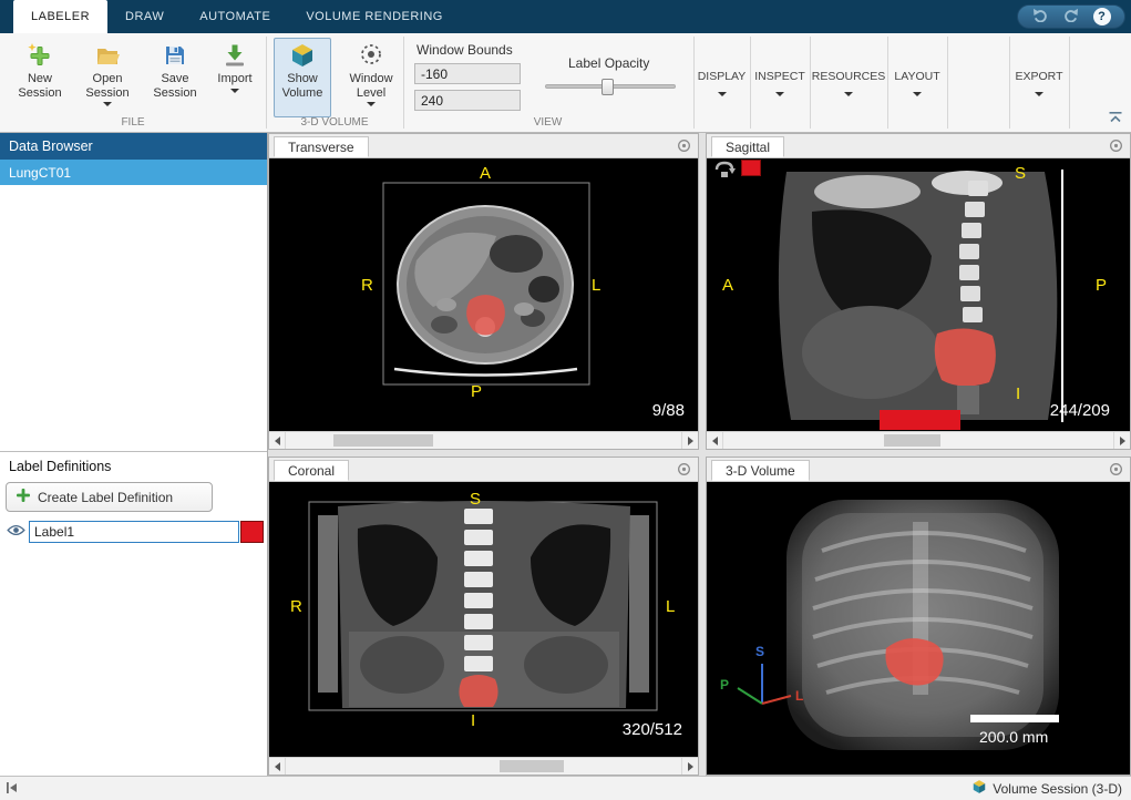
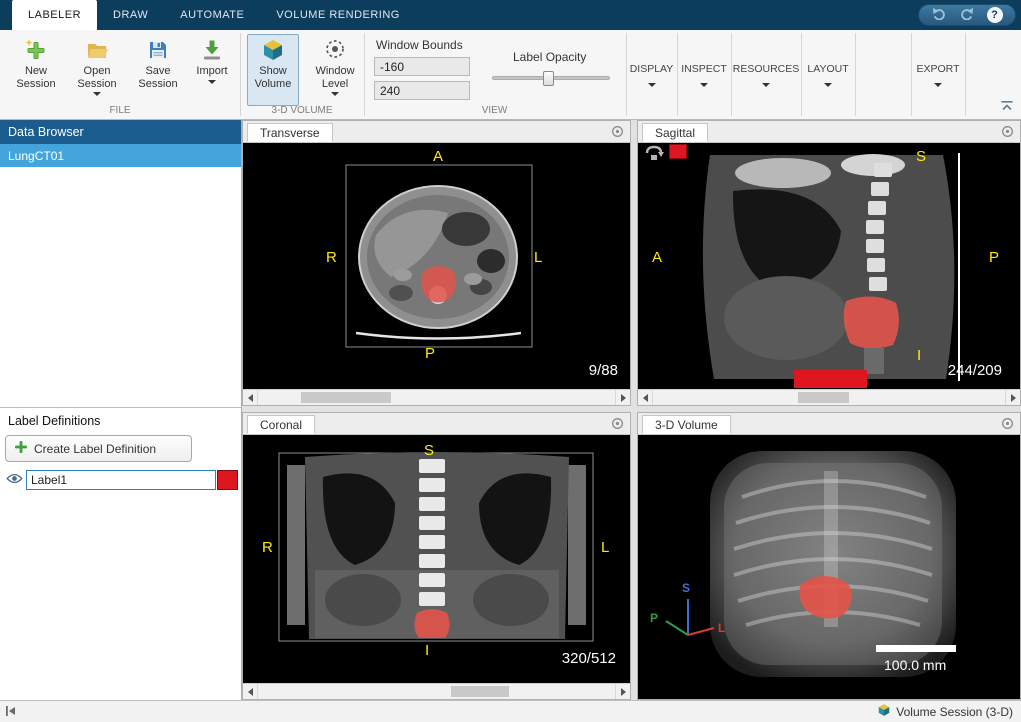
  LABELER
  DRAW
  AUTOMATE
  VOLUME RENDERING
  ?
  New Session
  Open Session
  Save Session
  Import
  FILE
  Show Volume
  Window Level
  3-D VOLUME
  Window Bounds
  -160
  240
  Label Opacity
  VIEW
  DISPLAY
  INSPECT
  RESOURCES
  LAYOUT
  EXPORT
  Data Browser
  LungCT01
  Label Definitions
  Create Label Definition
  Label1
  Transverse
  A
  R
  L
  P
  9/88
  Sagittal
  S
  A
  P
  I
  244/209
  Coronal
  S
  R
  L
  I
  320/512
  3-D Volume
  S
  P
  L
- 200.0 mm
+ 100.0 mm
  Volume Session (3-D)
